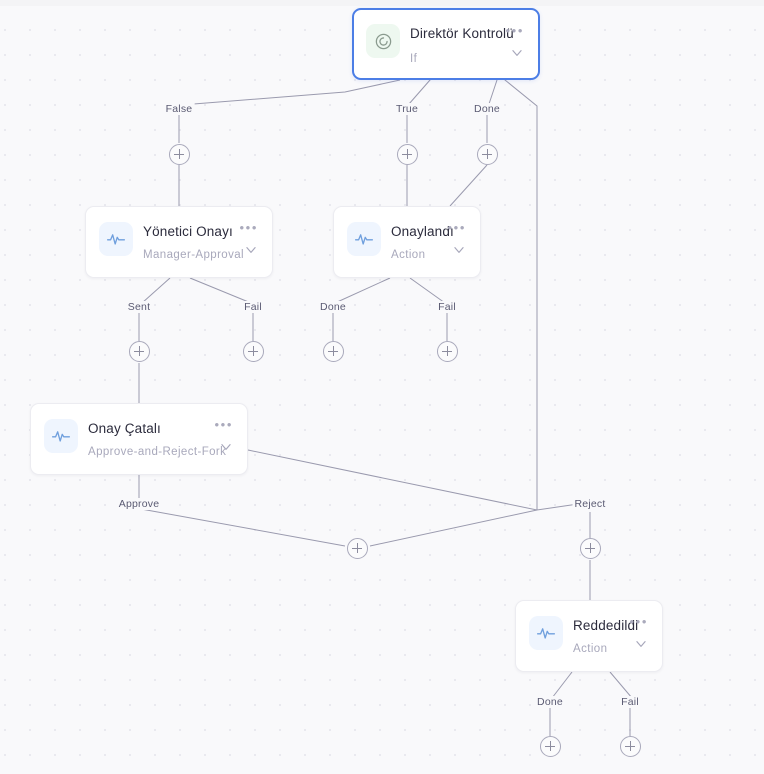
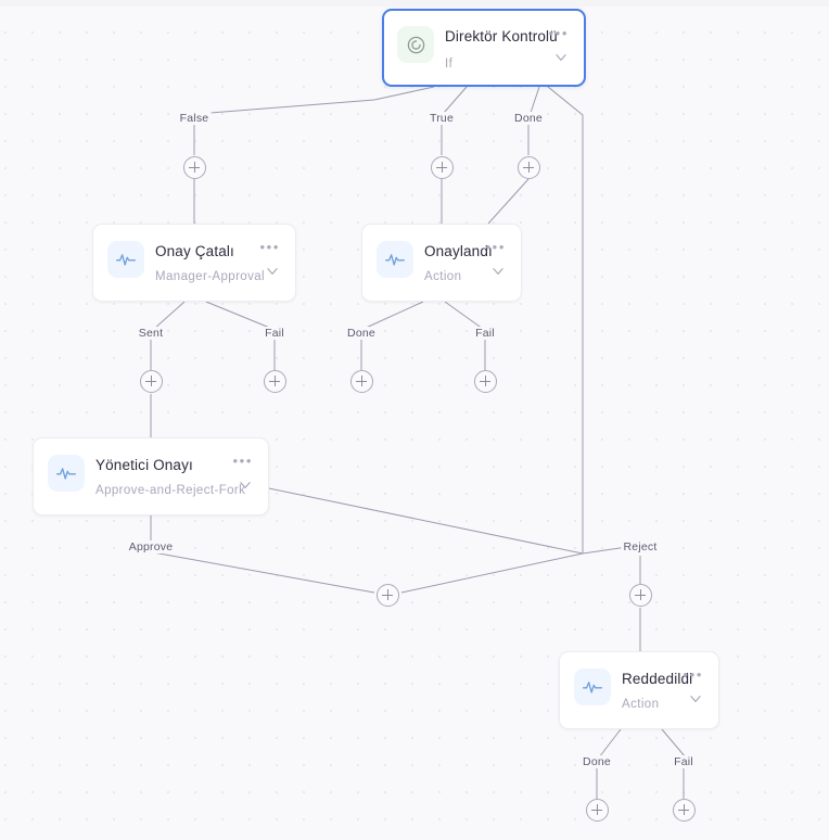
  Direktör Kontrolü
  If
  •••
- Yönetici Onayı
+ Onay Çatalı
  Manager-Approval
  •••
  Onaylandı
  Action
  •••
- Onay Çatalı
+ Yönetici Onayı
  Approve-and-Reject-Fork
  •••
  Reddedildi
  Action
  •••
  False
  True
  Done
  Sent
  Fail
  Done
  Fail
  Approve
  Reject
  Done
  Fail
